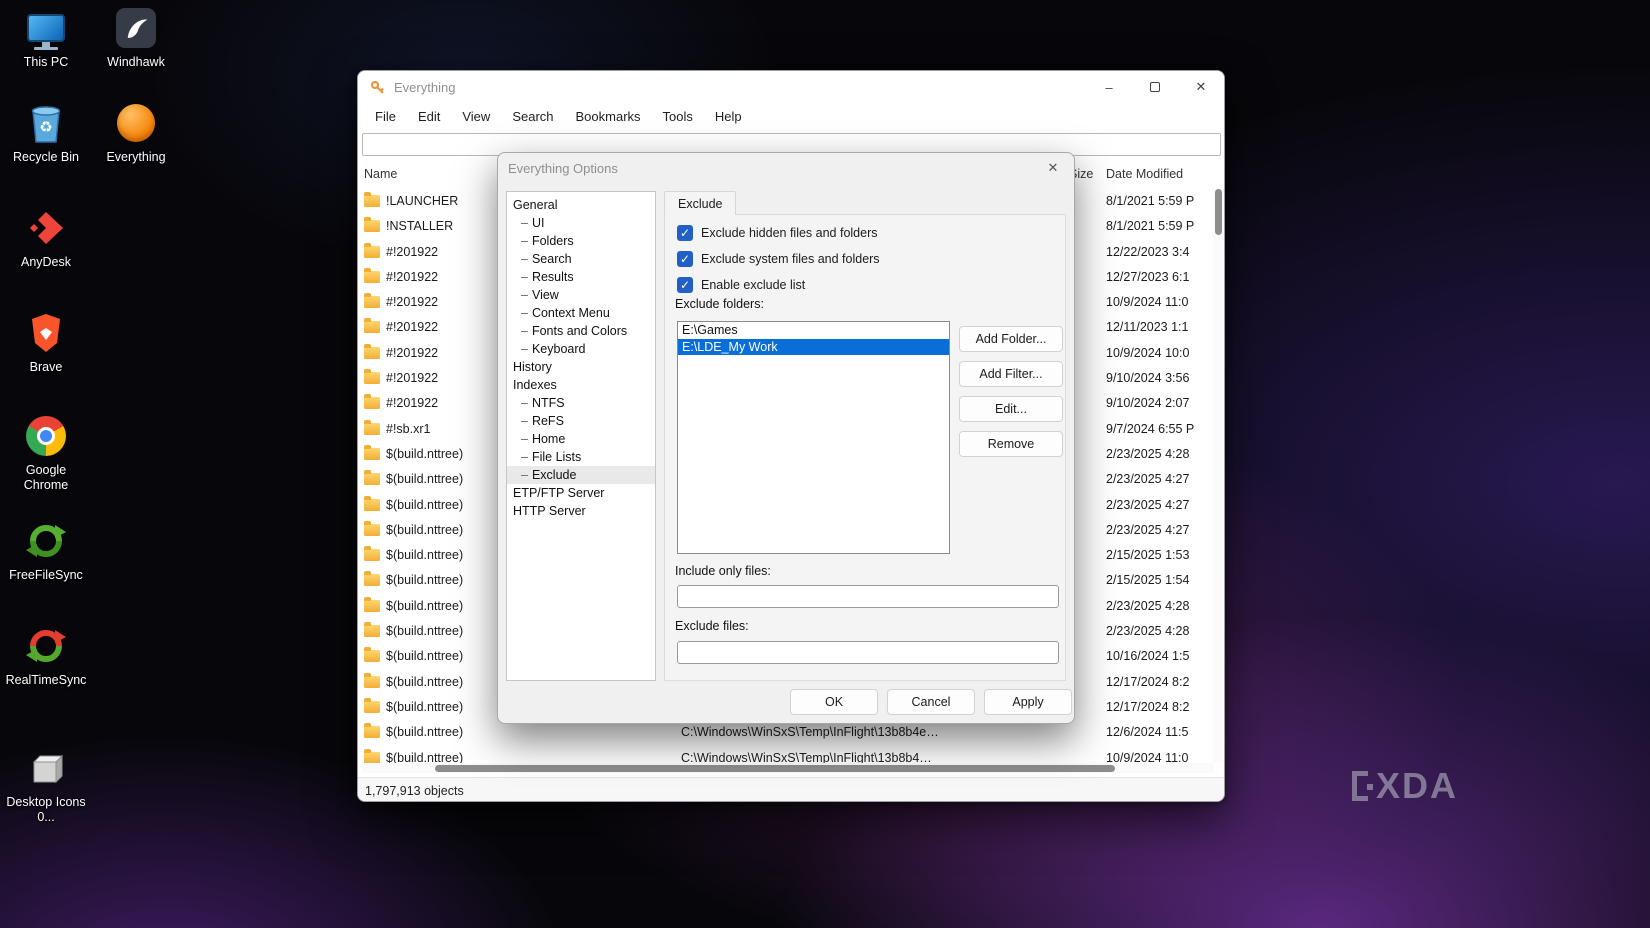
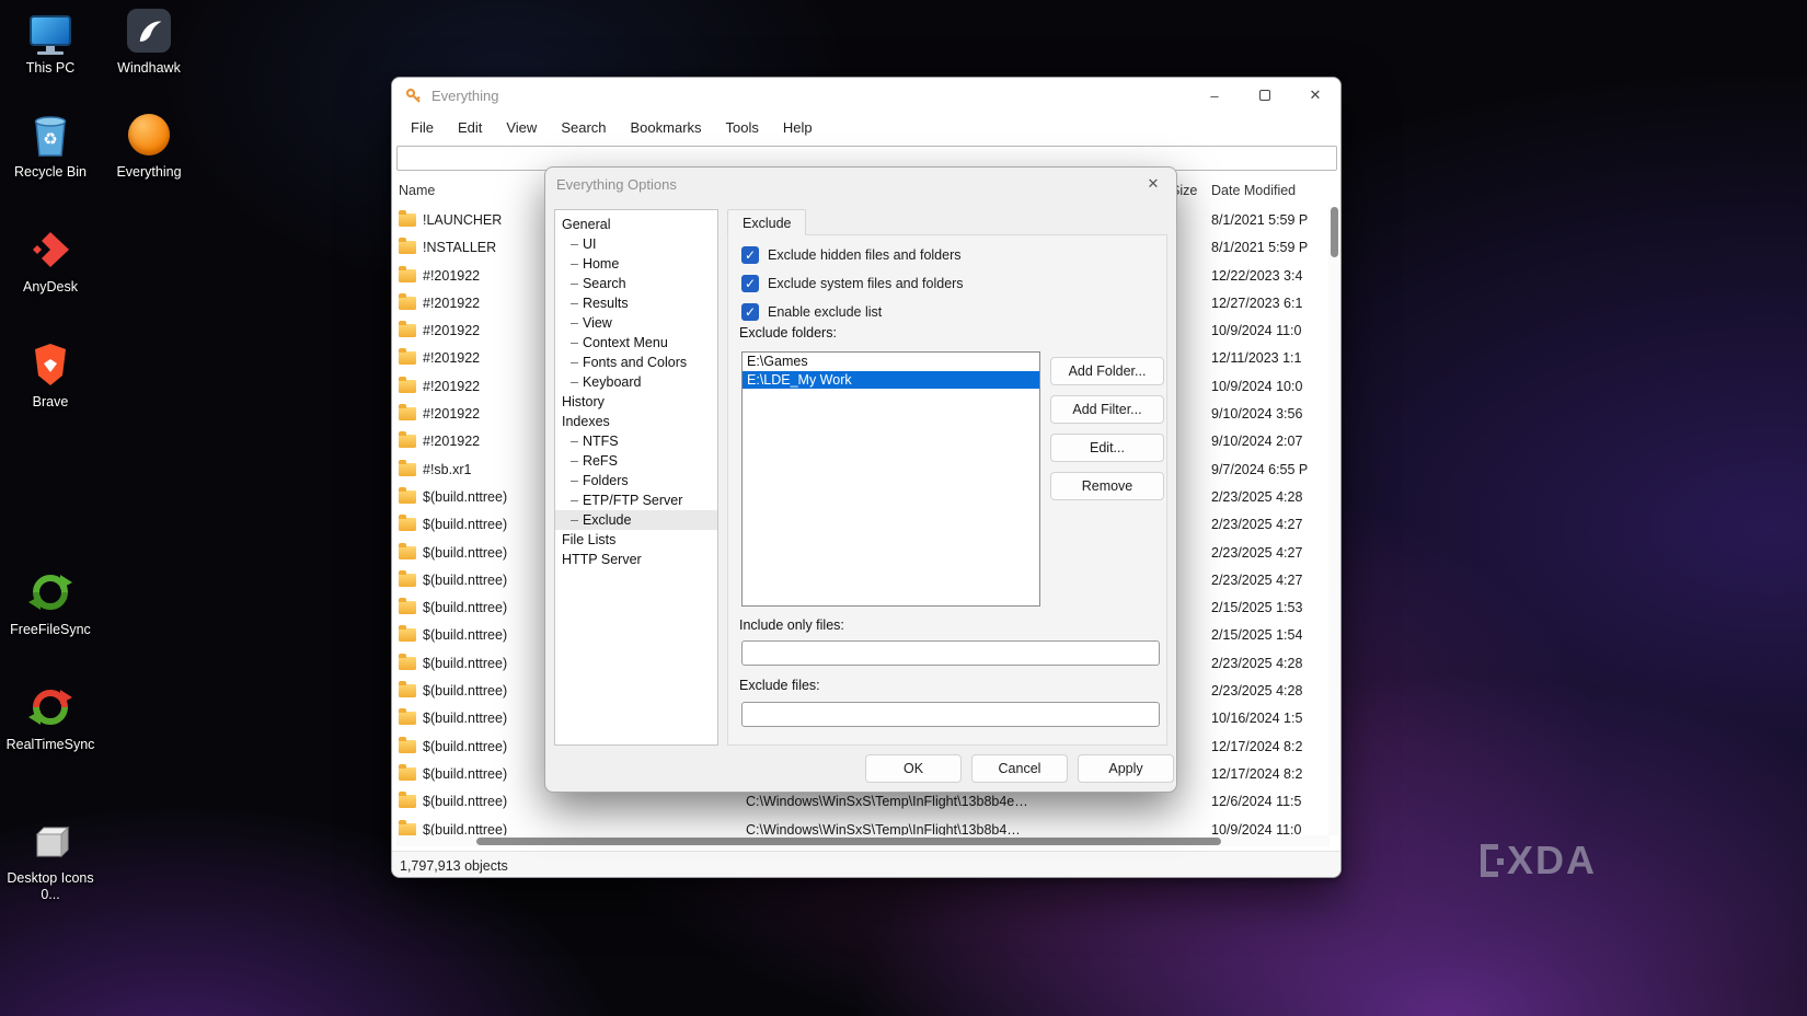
  This PC
  Windhawk
  ♻
  Recycle Bin
  Everything
  AnyDesk
  Brave
- Google Chrome
  FreeFileSync
  RealTimeSync
  Desktop Icons 0...
  XDA
  Everything
  –
  ✕
  File
  Edit
  View
  Search
  Bookmarks
  Tools
  Help
  Name
  ize
  Date Modified
  !LAUNCHER
  8/1/2021 5:59 P
  !NSTALLER
  8/1/2021 5:59 P
  #!201922
  12/22/2023 3:4
  #!201922
  12/27/2023 6:1
  #!201922
  10/9/2024 11:0
  #!201922
  12/11/2023 1:1
  #!201922
  10/9/2024 10:0
  #!201922
  9/10/2024 3:56
  #!201922
  9/10/2024 2:07
  #!sb.xr1
  9/7/2024 6:55 P
  $(build.nttree)
  2/23/2025 4:28
  $(build.nttree)
  2/23/2025 4:27
  $(build.nttree)
  2/23/2025 4:27
  $(build.nttree)
  2/23/2025 4:27
  $(build.nttree)
  2/15/2025 1:53
  $(build.nttree)
  2/15/2025 1:54
  $(build.nttree)
  2/23/2025 4:28
  $(build.nttree)
  2/23/2025 4:28
  $(build.nttree)
  10/16/2024 1:5
  $(build.nttree)
  12/17/2024 8:2
  $(build.nttree)
  12/17/2024 8:2
  $(build.nttree)
  C:\Windows\WinSxS\Temp\InFlight\13b8b4e…
  12/6/2024 11:5
  $(build.nttree)
  C:\Windows\WinSxS\Temp\InFlight\13b8b4…
  10/9/2024 11:0
  1,797,913 objects
  Everything Options
  ✕
  General
  UI
- Folders
+ Home
  Search
  Results
  View
  Context Menu
  Fonts and Colors
  Keyboard
  History
  Indexes
  NTFS
  ReFS
- Home
+ Folders
- File Lists
+ ETP/FTP Server
  Exclude
- ETP/FTP Server
+ File Lists
  HTTP Server
  Exclude
  Exclude hidden files and folders
  Exclude system files and folders
  Enable exclude list
  Exclude folders:
  E:\Games
  E:\LDE_My Work
  Add Folder...
  Add Filter...
  Edit...
  Remove
  Include only files:
  Exclude files:
  OK
  Cancel
  Apply
